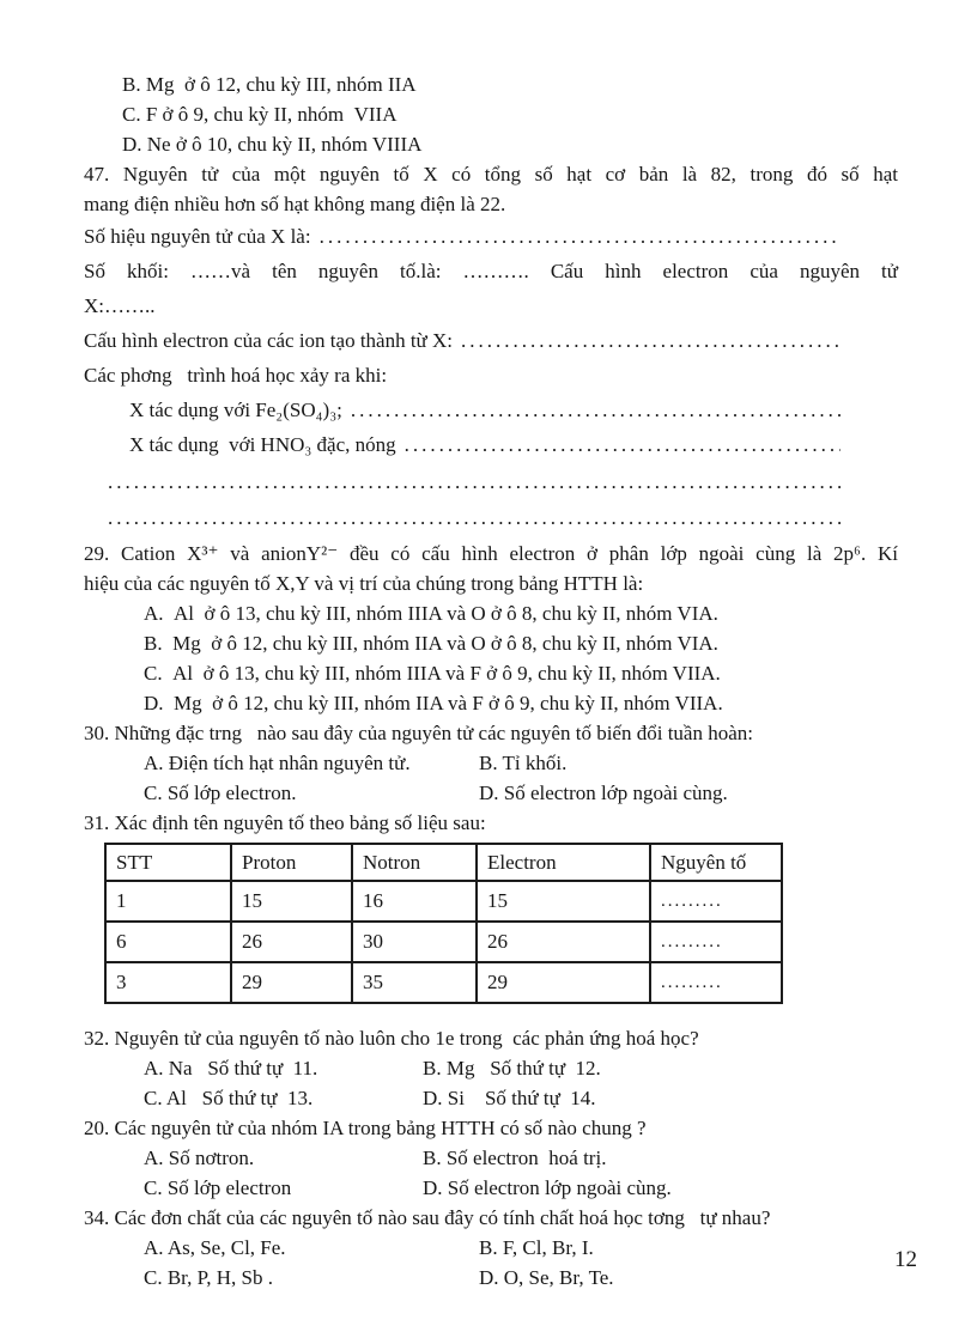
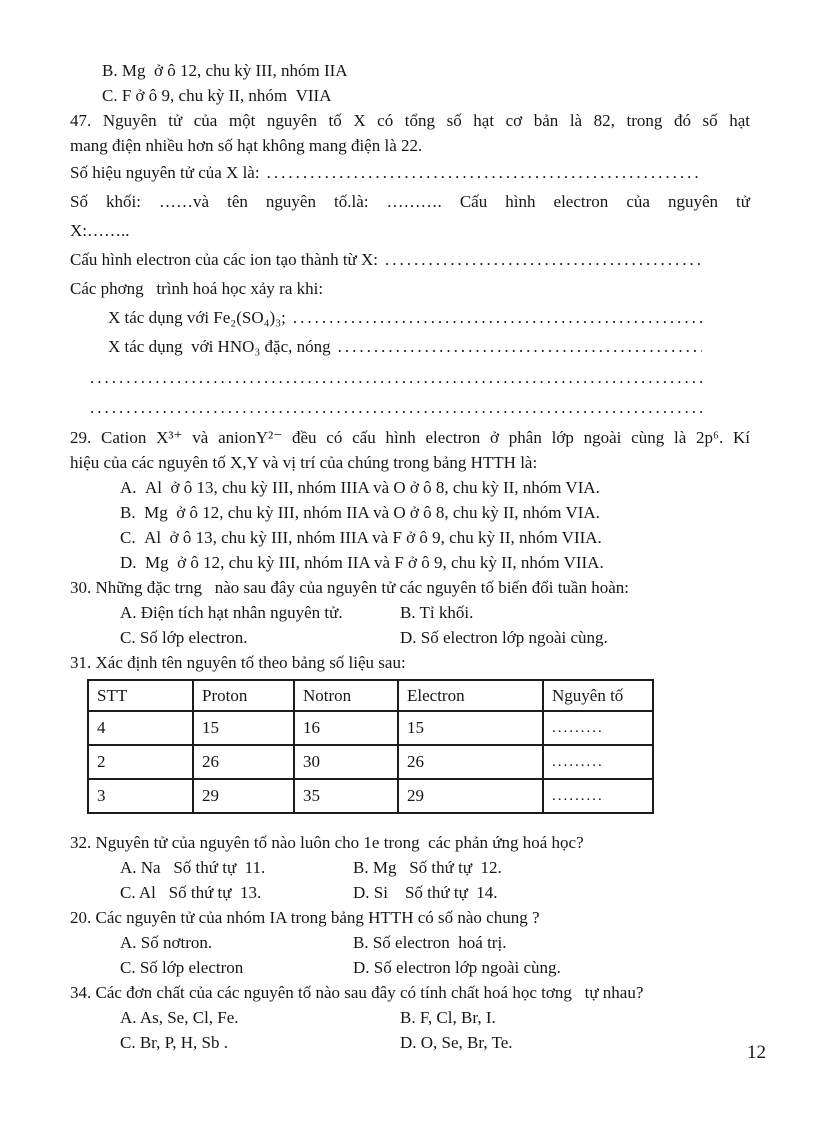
  B. Mg ở ô 12, chu kỳ III, nhóm IIA
  C. F ở ô 9, chu kỳ II, nhóm VIIA
- D. Ne ở ô 10, chu kỳ II, nhóm VIIIA
  47. Nguyên tử của một nguyên tố X có tổng số hạt cơ bản là 82, trong đó số hạt
  mang điện nhiều hơn số hạt không mang điện là 22.
  Số hiệu nguyên tử của X là:
  Số khối: ……và tên nguyên tố.là: ………. Cấu hình electron của nguyên tử
  X:……..
  Cấu hình electron của các ion tạo thành từ X:
  Các phơng trình hoá học xảy ra khi:
  X tác dụng với Fe₂(SO₄)₃;
  X tác dụng với HNO₃ đặc, nóng
  29. Cation X³⁺ và anionY²⁻ đều có cấu hình electron ở phân lớp ngoài cùng là 2p⁶. Kí
  hiệu của các nguyên tố X,Y và vị trí của chúng trong bảng HTTH là:
  A. Al ở ô 13, chu kỳ III, nhóm IIIA và O ở ô 8, chu kỳ II, nhóm VIA.
  B. Mg ở ô 12, chu kỳ III, nhóm IIA và O ở ô 8, chu kỳ II, nhóm VIA.
  C. Al ở ô 13, chu kỳ III, nhóm IIIA và F ở ô 9, chu kỳ II, nhóm VIIA.
  D. Mg ở ô 12, chu kỳ III, nhóm IIA và F ở ô 9, chu kỳ II, nhóm VIIA.
  30. Những đặc trng nào sau đây của nguyên tử các nguyên tố biến đổi tuần hoàn:
  A. Điện tích hạt nhân nguyên tử.
  B. Tỉ khối.
  C. Số lớp electron.
  D. Số electron lớp ngoài cùng.
  31. Xác định tên nguyên tố theo bảng số liệu sau:
  STT	Proton	Notron	Electron	Nguyên tố
- 1	15	16	15	.........
+ 4	15	16	15	.........
- 6	26	30	26	.........
+ 2	26	30	26	.........
  3	29	35	29	.........
  32. Nguyên tử của nguyên tố nào luôn cho 1e trong các phản ứng hoá học?
  A. Na Số thứ tự 11.
  B. Mg Số thứ tự 12.
  C. Al Số thứ tự 13.
  D. Si Số thứ tự 14.
  20. Các nguyên tử của nhóm IA trong bảng HTTH có số nào chung ?
  A. Số nơtron.
  B. Số electron hoá trị.
  C. Số lớp electron
  D. Số electron lớp ngoài cùng.
  34. Các đơn chất của các nguyên tố nào sau đây có tính chất hoá học tơng tự nhau?
  A. As, Se, Cl, Fe.
  B. F, Cl, Br, I.
  C. Br, P, H, Sb .
  D. O, Se, Br, Te.
  12
